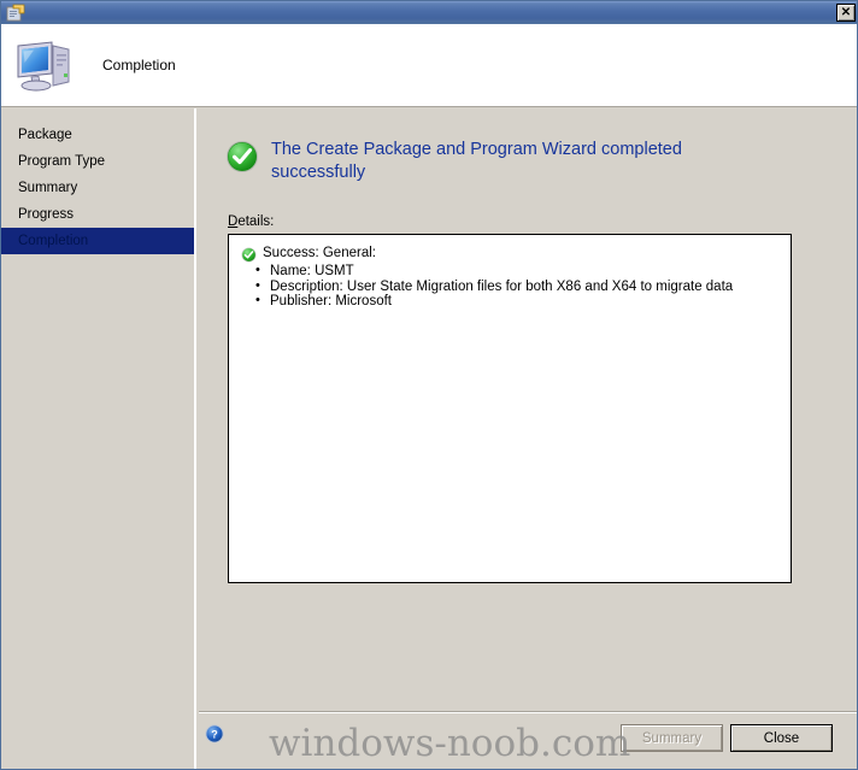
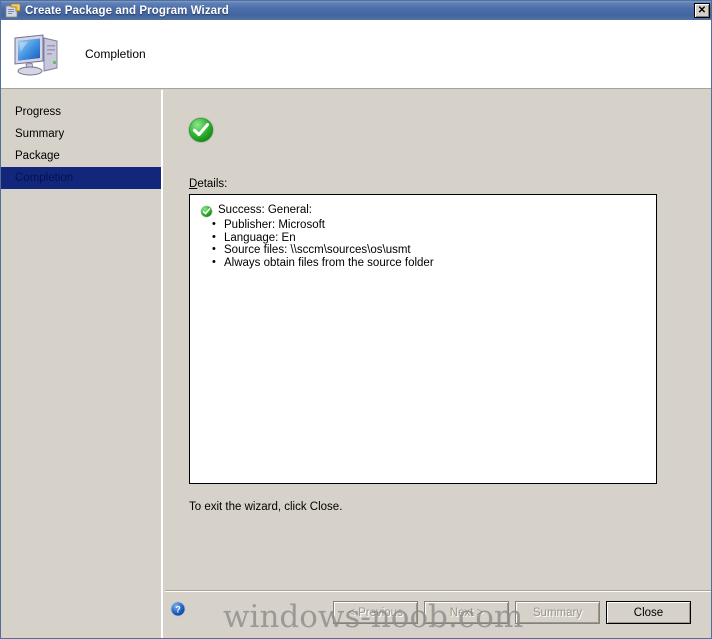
+ Create Package and Program Wizard
  ✕
  Completion
- Package
+ Progress
- Program Type
  Summary
- Progress
+ Package
  Completion
- The Create Package and Program Wizard completed successfully
  Details:
  Success: General:
- Name: USMT
- Description: User State Migration files for both X86 and X64 to migrate data
  Publisher: Microsoft
+ Language: En
+ Source files: \\sccm\sources\os\usmt
+ Always obtain files from the source folder
+ To exit the wizard, click Close.
  ?
+ < Previous
+ Next >
  Summary
  Close
  windows-noob.com
